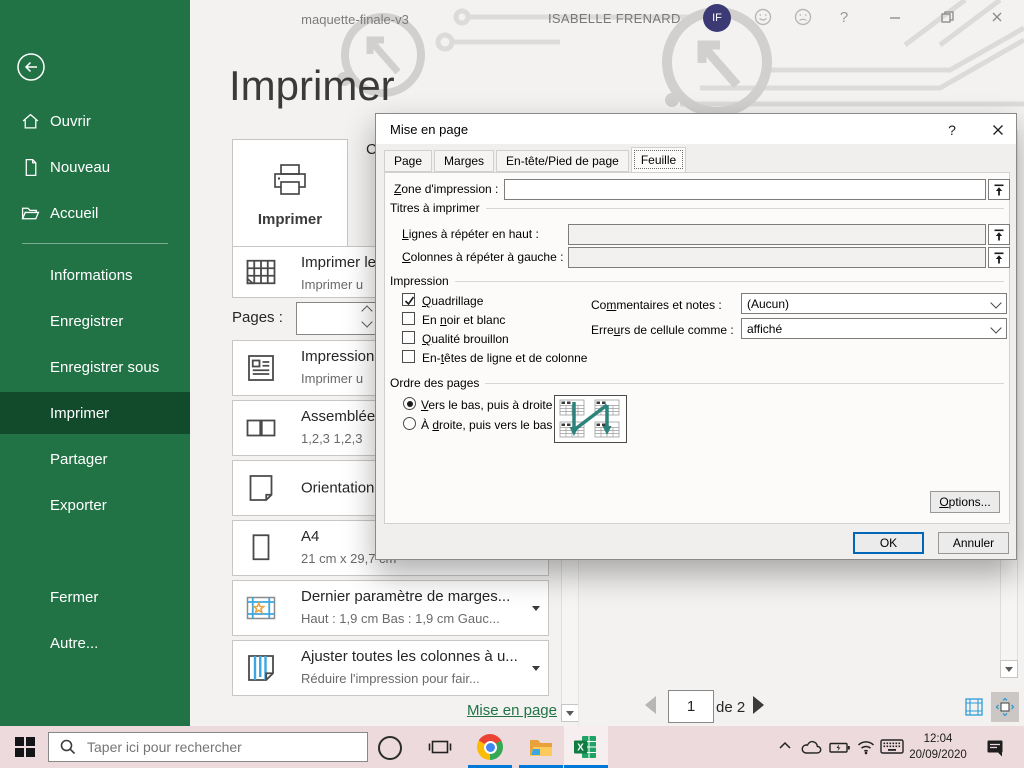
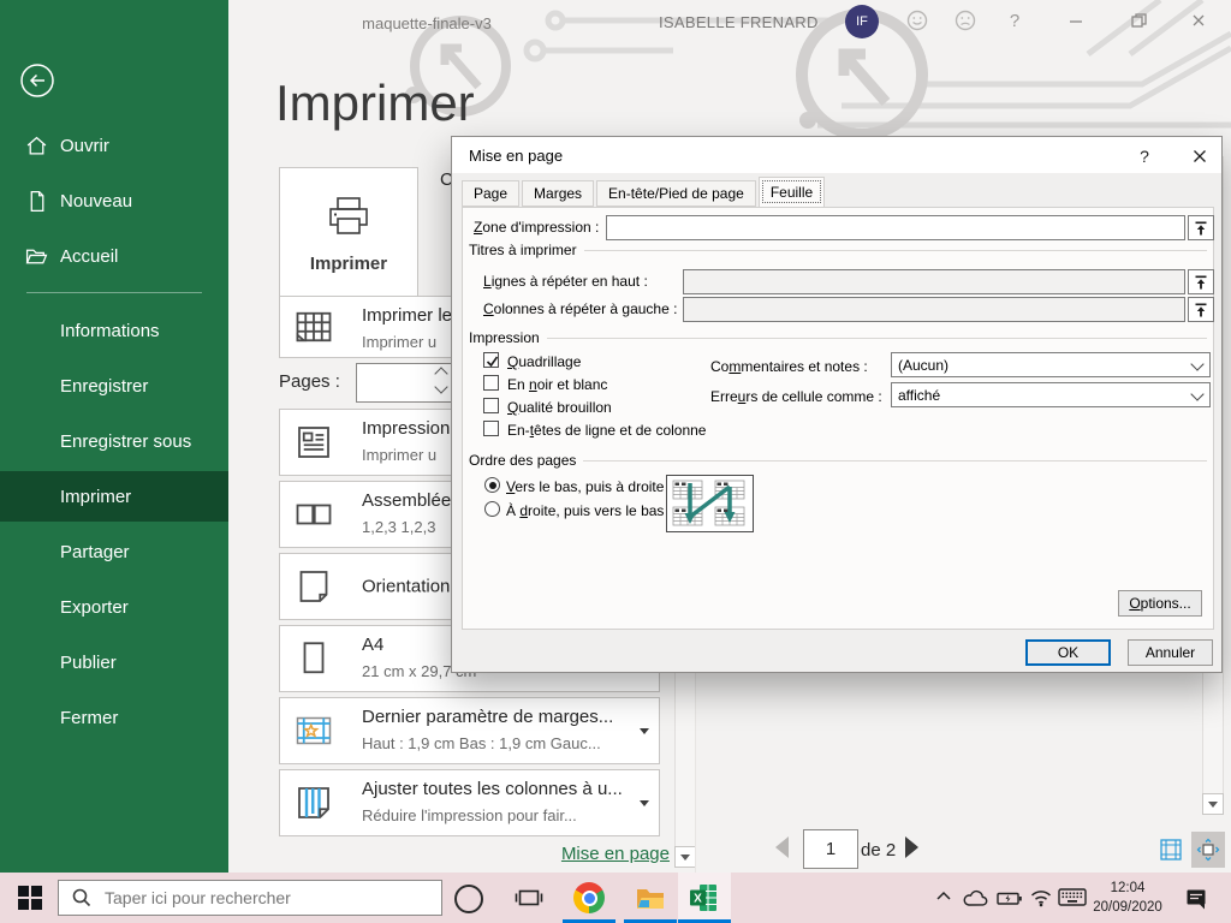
  maquette-finale-v3
  ISABELLE FRENARD
  IF
  ?
  Ouvrir
  Nouveau
  Accueil
  Informations
  Enregistrer
  Enregistrer sous
  Imprimer
  Partager
  Exporter
+ Publier
  Fermer
- Autre...
  Imprimer
  Imprimer
  C
  Imprimer le
  Imprimer u
  Pages :
  Impression
  Imprimer u
  Assemblée
  1,2,3 1,2,3
  Orientation
  A4
  21 cm x 29,7
  Dernier paramètre de marges...
  Haut : 1,9 cm Bas : 1,9 cm Gauc...
  Ajuster toutes les colonnes à u...
  Réduire l'impression pour fair...
  Mise en page
  1
  de 2
  Mise en page
  ?
  Page
  Marges
  En-tête/Pied de page
  Feuille
  Zone d'impression :
  Titres à imprimer
  Lignes à répéter en haut :
  Colonnes à répéter à gauche :
  Impression
  Quadrillage
  En noir et blanc
  Qualité brouillon
  En-têtes de ligne et de colonne
  Commentaires et notes :
  (Aucun)
  Erreurs de cellule comme :
  affiché
  Ordre des pages
  Vers le bas, puis à droite
  À droite, puis vers le bas
  O
  ptions...
  OK
  Annuler
  Taper ici pour rechercher
  X
  12:04
  20/09/2020
